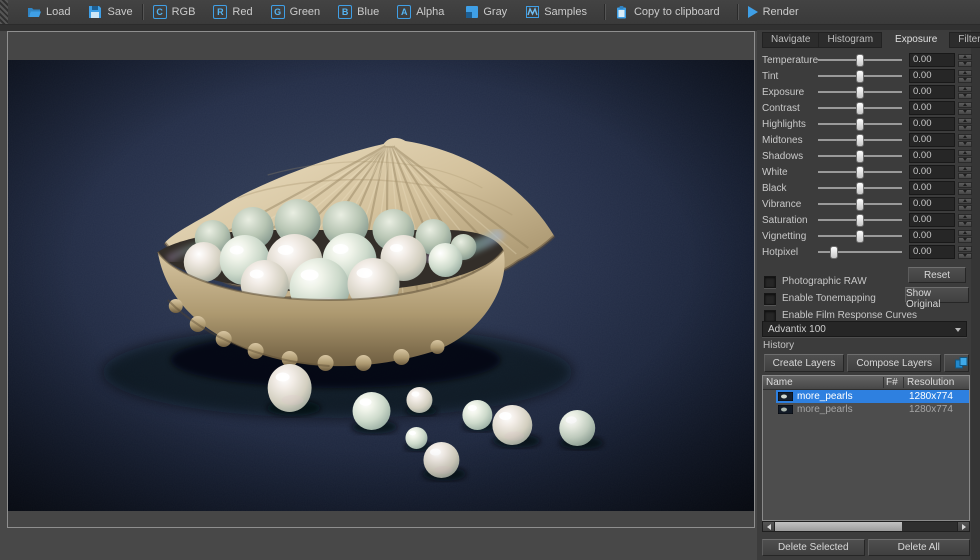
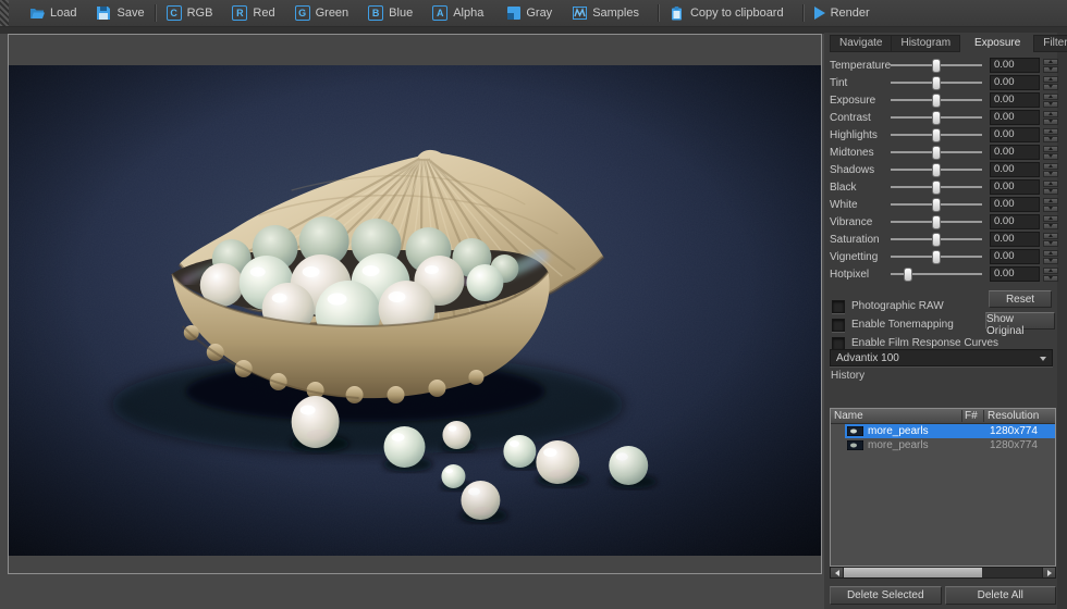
  Load
  Save
  C
  RGB
  R
  Red
  G
  Green
  B
  Blue
  A
  Alpha
  Gray
  Samples
  Copy to clipboard
  Render
  Navigate
  Histogram
  Exposure
  Filter
  Temperatur
  0.00
  Tint
  0.00
  Exposure
  0.00
  Contrast
  0.00
  Highlights
  0.00
  Midtones
  0.00
  Shadows
  0.00
- White
+ Black
  0.00
- Black
+ White
  0.00
  Vibrance
  0.00
  Saturation
  0.00
  Vignetting
  0.00
  Hotpixel
  0.00
  Photographic RAW
  Enable Tonemapping
  Enable Film Response Curves
  Reset
  Show Original
  Advantix 100
  History
- Create Layers
- Compose Layers
  Name
  F#
  Resolution
  more_pearls
  1280x774
  more_pearls
  1280x774
  Delete Selected
  Delete All
